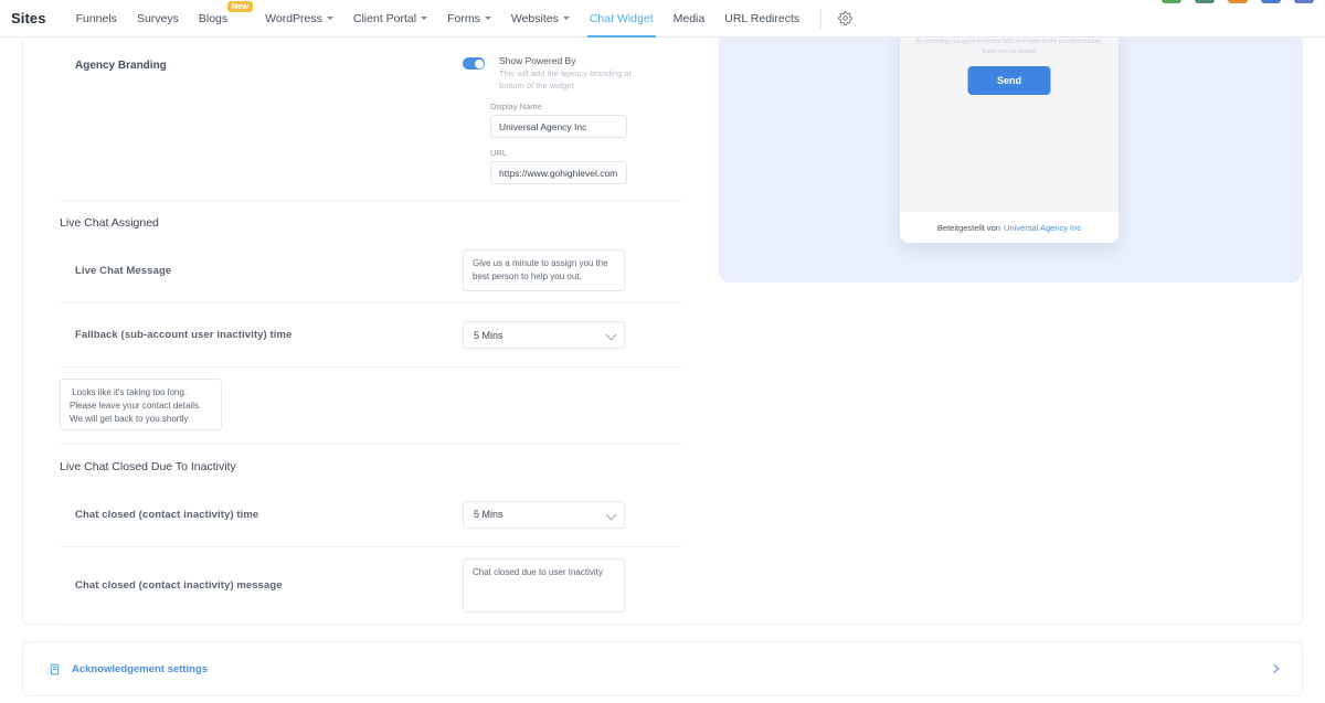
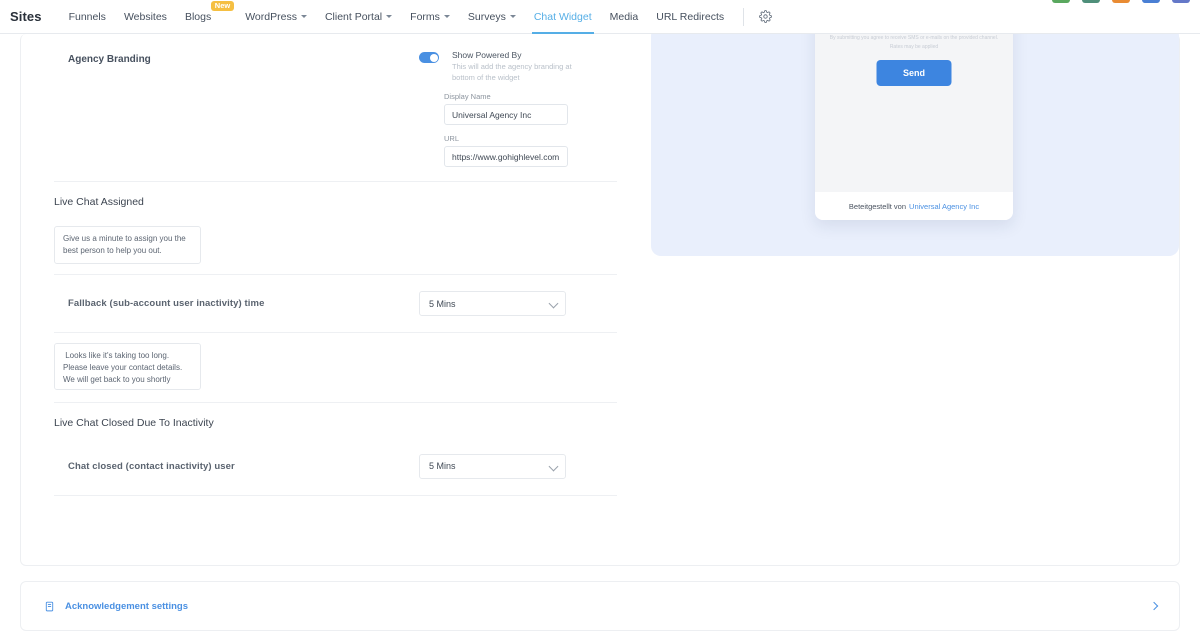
  Sites
  Funnels
- Surveys
+ Websites
  Blogs
  New
  WordPress
  Client Portal
  Forms
- Websites
+ Surveys
  Chat Widget
  Media
  URL Redirects
  Agency Branding
  Show Powered By
  This will add the agency branding at bottom of the widget
  Display Name
  Universal Agency Inc
  URL
  https://www.gohighlevel.com
  Live Chat Assigned
- Live Chat Message
  Fallback (sub-account user inactivity) time
  5 Mins
  Live Chat Closed Due To Inactivity
- Chat closed (contact inactivity) time
+ Chat closed (contact inactivity) user
  5 Mins
- Chat closed (contact inactivity) message
- Chat closed due to user Inactivity
  Send
  Beteitgestellt von
  Universal Agency Inc
  Acknowledgement settings
